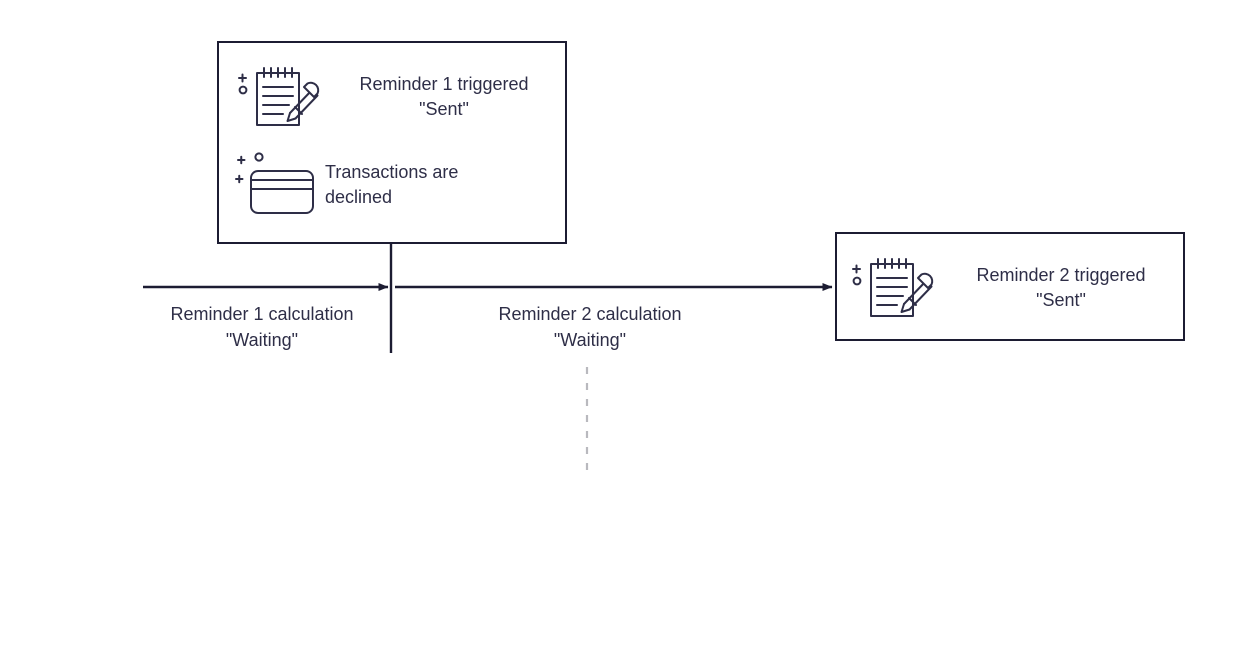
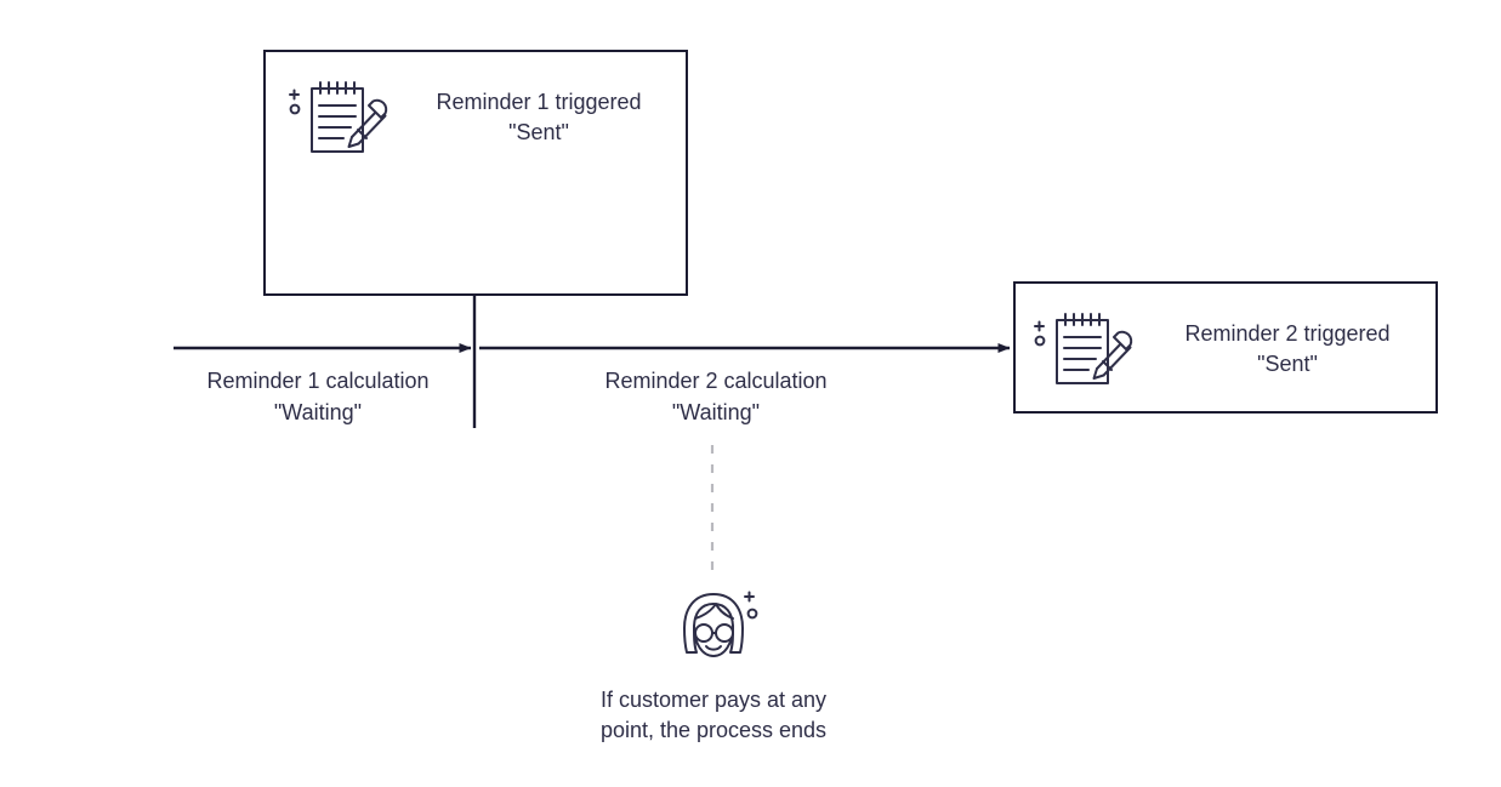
  Reminder 1 triggered
  "Sent"
- Transactions are
- declined
  Reminder 2 triggered
  "Sent"
  Reminder 1 calculation
  "Waiting"
  Reminder 2 calculation
  "Waiting"
+ If customer pays at any
+ point, the process ends
